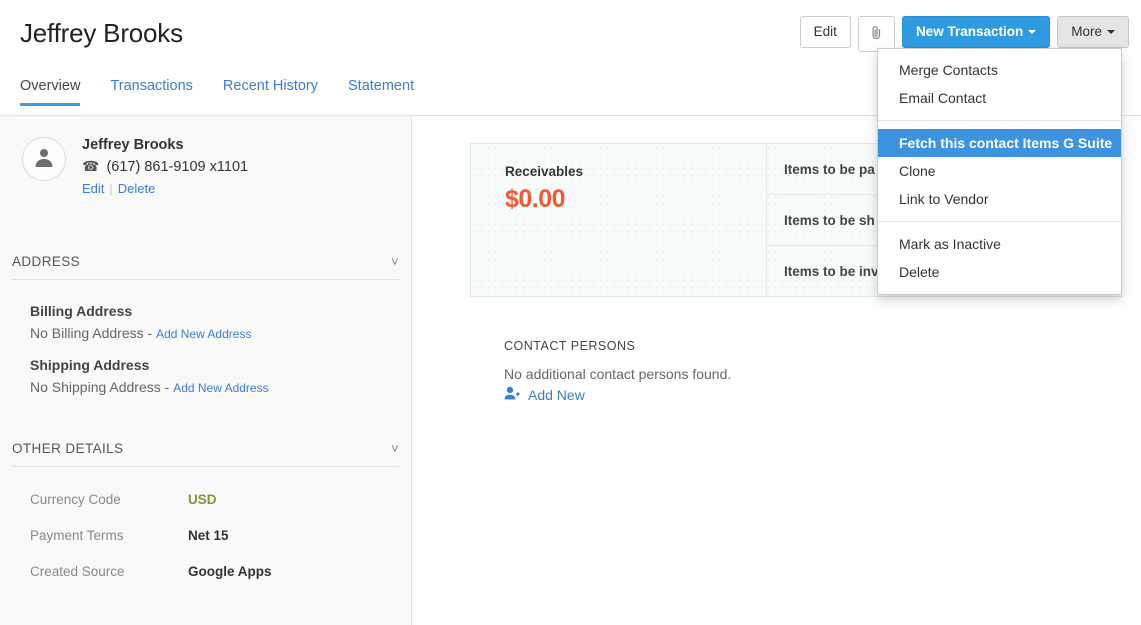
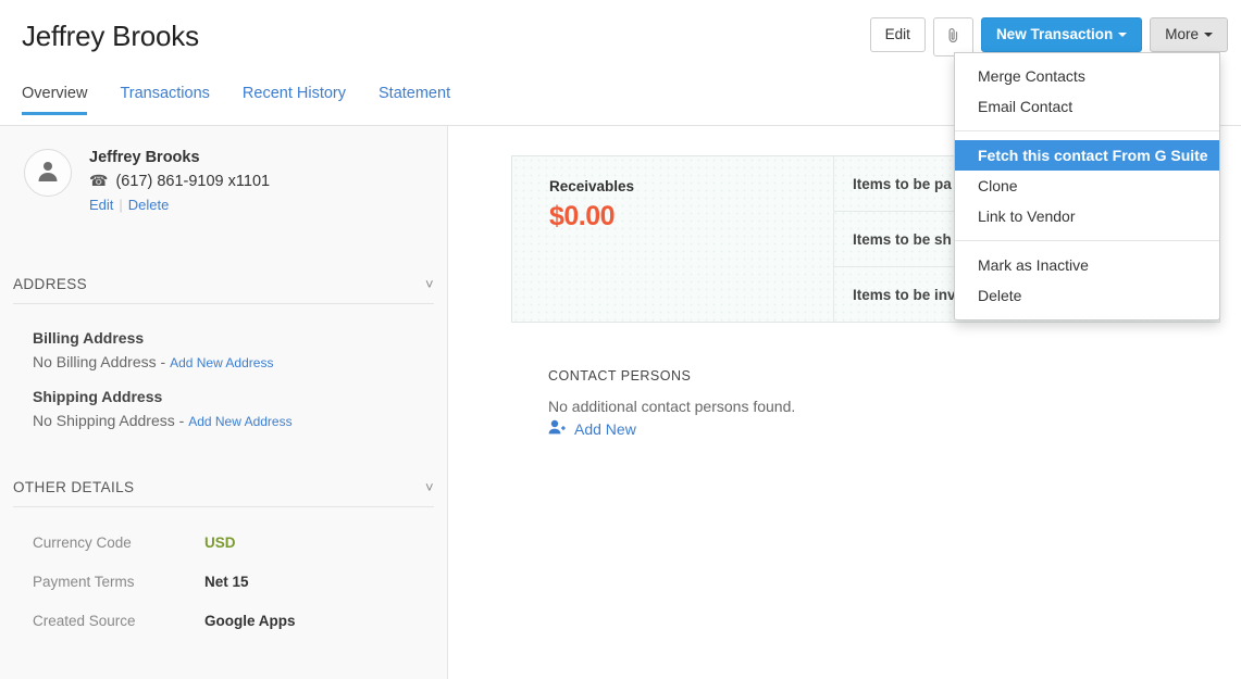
  Jeffrey Brooks
  Edit
  New Transaction
  More
  Overview
  Transactions
  Recent History
  Statement
  Jeffrey Brooks
  ☎
  (617) 861-9109 x1101
  Edit | Delete
  ADDRESS
  ˅
  Billing Address
  No Billing Address - Add New Address
  Shipping Address
  No Shipping Address - Add New Address
  OTHER DETAILS
  ˅
  Currency Code
  USD
  Payment Terms
  Net 15
  Created Source
  Google Apps
  Receivables
  $0.00
  Items to be pa
  Items to be sh
  Items to be inv
  CONTACT PERSONS
  No additional contact persons found.
  Add New
  Merge Contacts
  Email Contact
- Fetch this contact Items G Suite
+ Fetch this contact From G Suite
  Clone
  Link to Vendor
  Mark as Inactive
  Delete
